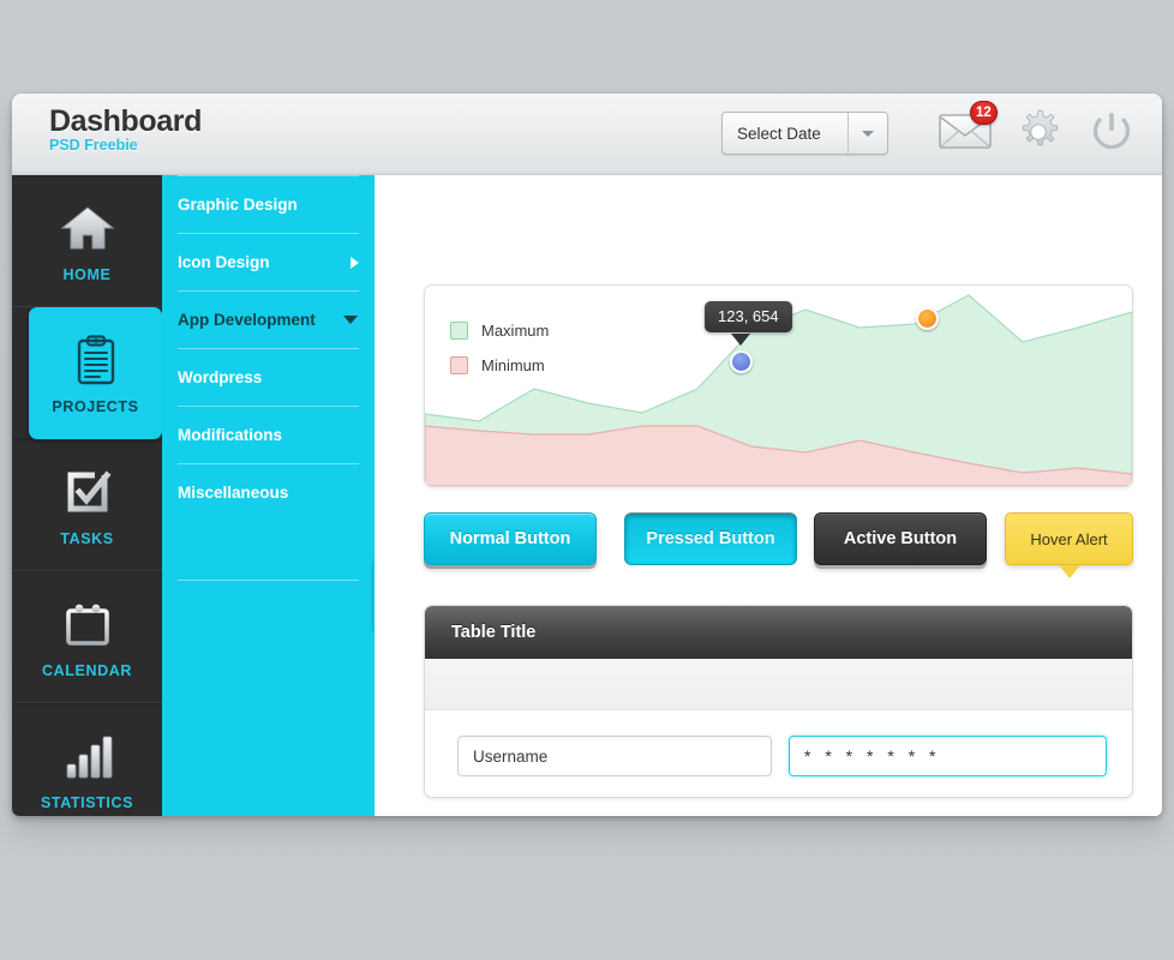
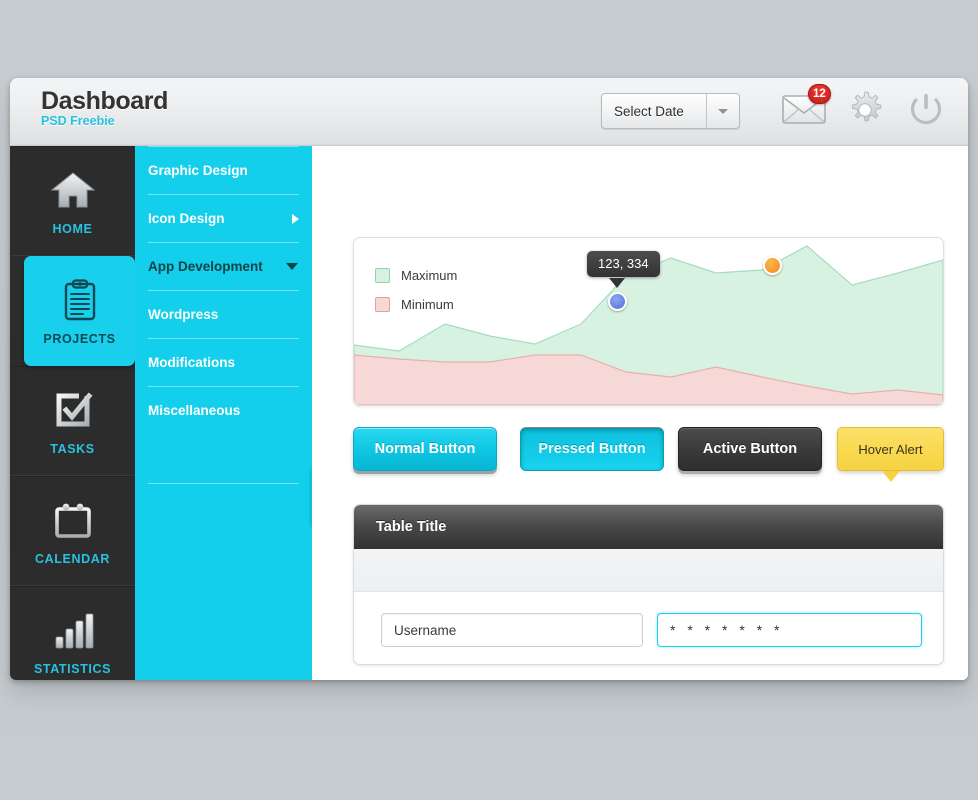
  Dashboard
  PSD Freebie
  Select Date
  12
  HOME
  PROJECTS
  TASKS
  CALENDAR
  STATISTICS
  Graphic Design
  Icon Design
  App Development
  Wordpress
  Modifications
  Miscellaneous
  Maximum
  Minimum
- 123, 654
+ 123, 334
  Normal Button
  Pressed Button
  Active Button
  Hover Alert
  Table Title
  Username
  * * * * * * *
